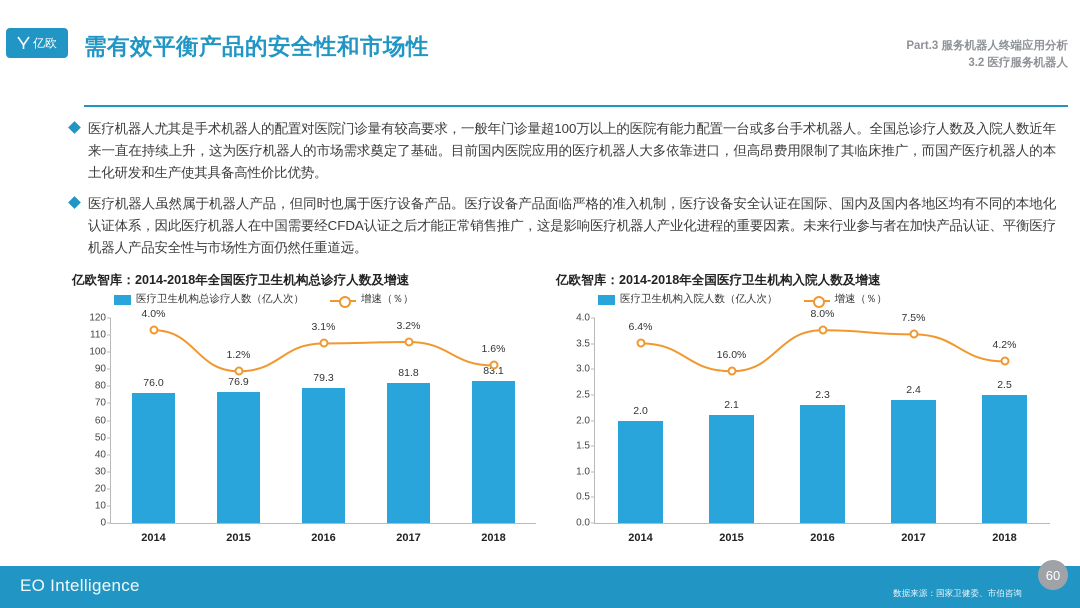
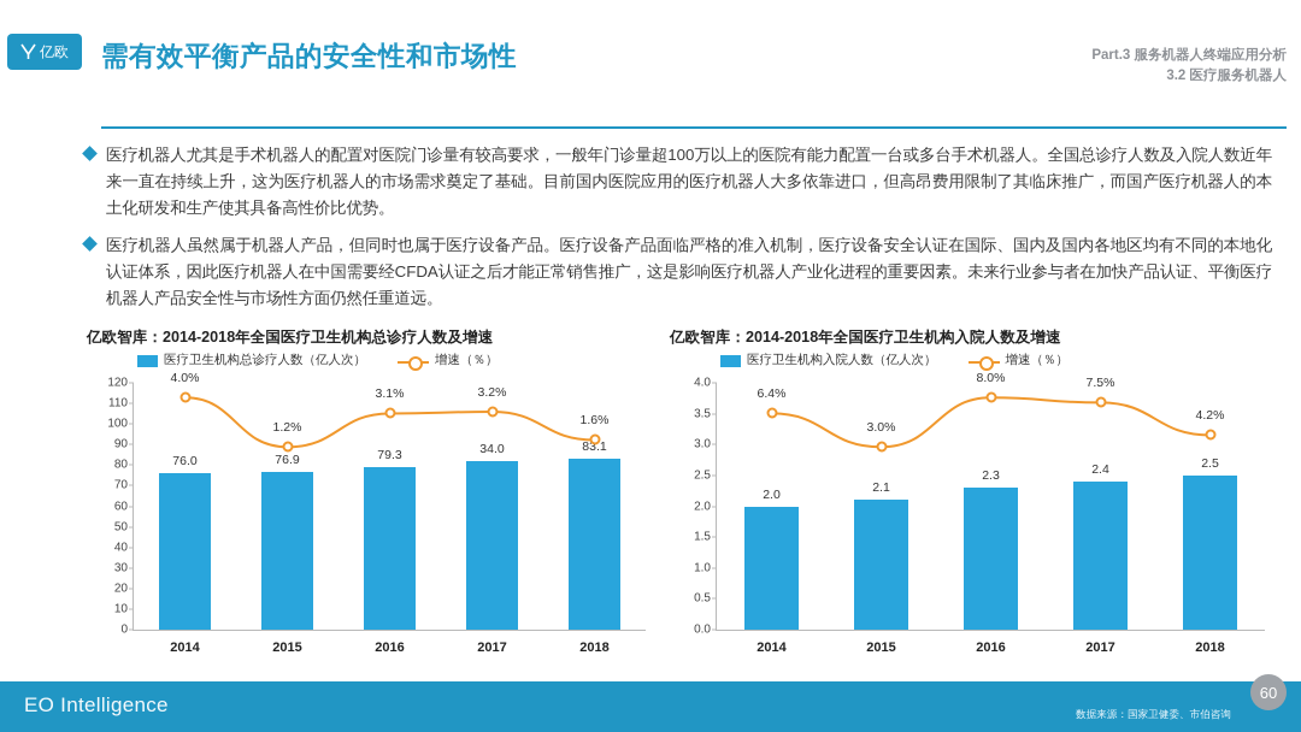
  亿欧
  需有效平衡产品的安全性和市场性
  Part.3 服务机器人终端应用分析
  3.2 医疗服务机器人
  医疗机器人尤其是手术机器人的配置对医院门诊量有较高要求，一般年门诊量超100万以上的医院有能力配置一台或多台手术机器人。全国总诊疗人数及入院人数近年来一直在持续上升，这为医疗机器人的市场需求奠定了基础。目前国内医院应用的医疗机器人大多依靠进口，但高昂费用限制了其临床推广，而国产医疗机器人的本土化研发和生产使其具备高性价比优势。
  医疗机器人虽然属于机器人产品，但同时也属于医疗设备产品。医疗设备产品面临严格的准入机制，医疗设备安全认证在国际、国内及国内各地区均有不同的本地化认证体系，因此医疗机器人在中国需要经CFDA认证之后才能正常销售推广，这是影响医疗机器人产业化进程的重要因素。未来行业参与者在加快产品认证、平衡医疗机器人产品安全性与市场性方面仍然任重道远。
  亿欧智库：2014-2018年全国医疗卫生机构总诊疗人数及增速
  医疗卫生机构总诊疗人数（亿人次）
  增速（％）
  0
  10
  20
  30
  40
  50
  60
  70
  80
  90
  100
  110
  120
  76.0
  2014
  76.9
  2015
  79.3
  2016
- 81.8
+ 34.0
  2017
  83.1
  2018
  4.0%
  1.2%
  3.1%
  3.2%
  1.6%
  亿欧智库：2014-2018年全国医疗卫生机构入院人数及增速
  医疗卫生机构入院人数（亿人次）
  增速（％）
  0.0
  0.5
  1.0
  1.5
  2.0
  2.5
  3.0
  3.5
  4.0
  2.0
  2014
  2.1
  2015
  2.3
  2016
  2.4
  2017
  2.5
  2018
  6.4%
- 16.0%
+ 3.0%
  8.0%
  7.5%
  4.2%
  EO Intelligence
  数据来源：国家卫健委、市伯咨询
  60
